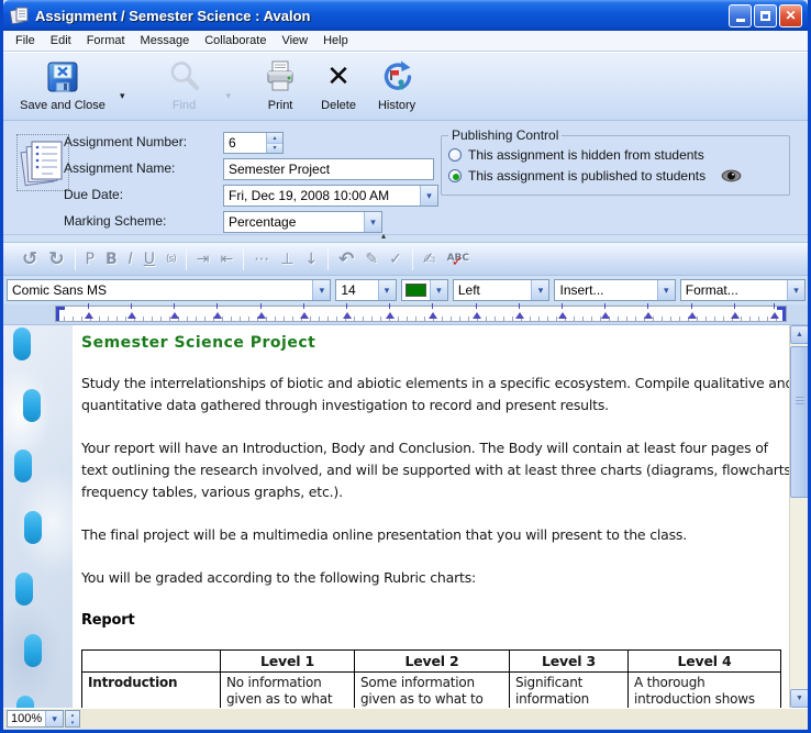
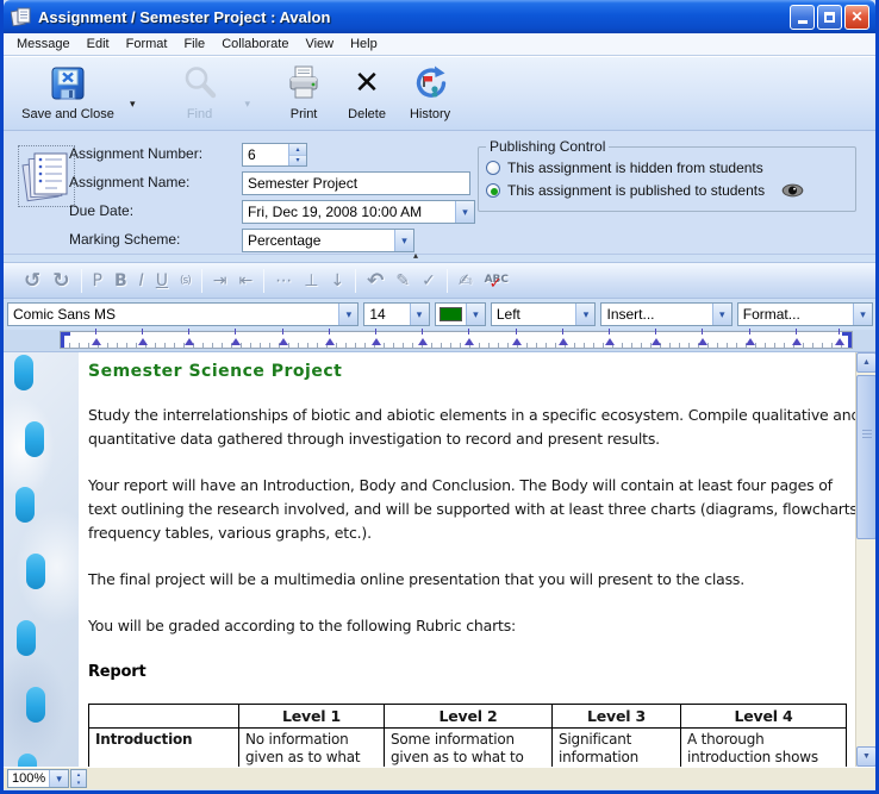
- Assignment / Semester Science : Avalon
+ Assignment / Semester Project : Avalon
  ✕
- File
+ Message
  Edit
  Format
- Message
+ File
  Collaborate
  View
  Help
  Save and Close
  ▾
  Find
  ▾
  Print
  ✕
  Delete
  History
  Assignment Number:
  Assignment Name:
  Due Date:
  Marking Scheme:
  6
  Semester Project
  Fri, Dec 19, 2008 10:00 AM
  ▾
  Percentage
  ▾
  Publishing Control
  This assignment is hidden from students
  This assignment is published to students
  ▴
  ↺
  ↻
  P
  B
  I
  U
  (s)
  ⇥
  ⇤
  ⋯
  ⊥
  ↓
  ↶
  ✎
  ✓
  ✍
  ABC
  ✓
  Comic Sans MS
  ▾
  14
  ▾
  ▾
  Left
  ▾
  Insert...
  ▾
  Format...
  ▾
  Semester Science Project
  Study the interrelationships of biotic and abiotic elements in a specific ecosystem. Compile qualitative an quantitative data gathered through investigation to record and present results.
  Your report will have an Introduction, Body and Conclusion. The Body will contain at least four pages of text outlining the research involved, and will be supported with at least three charts (diagrams, flowcharts frequency tables, various graphs, etc.).
  The final project will be a multimedia online presentation that you will present to the class.
  You will be graded according to the following Rubric charts:
  Report
  	Level 1	Level 2	Level 3	Level 4
  100%
  ▾
